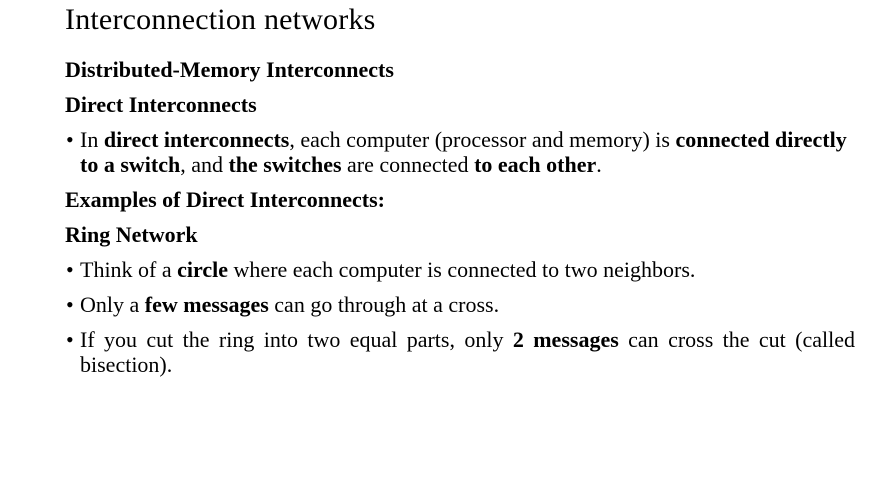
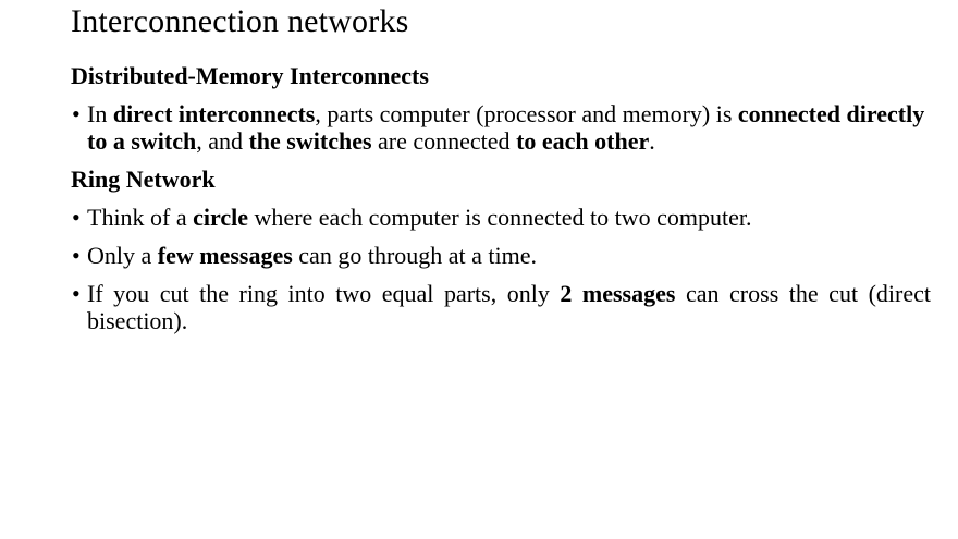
  Interconnection networks
  Distributed-Memory Interconnects
- Direct Interconnects
  •
- In direct interconnects, each computer (processor and memory) is connected directly to a switch, and the switches are connected to each other.
+ In direct interconnects, parts computer (processor and memory) is connected directly to a switch, and the switches are connected to each other.
- Examples of Direct Interconnects:
  Ring Network
  •
- Think of a circle where each computer is connected to two neighbors.
+ Think of a circle where each computer is connected to two computer.
  •
- Only a few messages can go through at a cross.
+ Only a few messages can go through at a time.
  •
- If you cut the ring into two equal parts, only 2 messages can cross the cut (called bisection).
+ If you cut the ring into two equal parts, only 2 messages can cross the cut (direct bisection).
